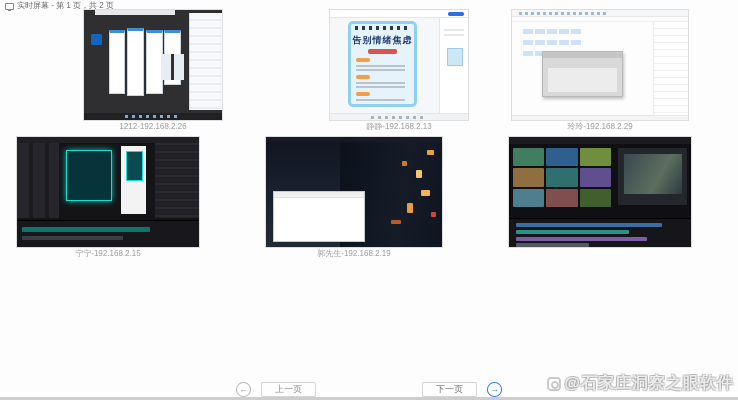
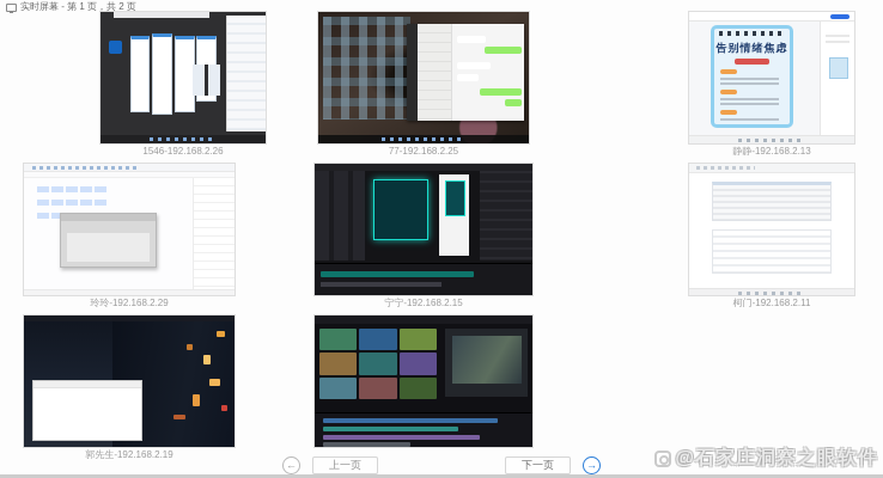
  实时屏幕 - 第 1 页，共 2 页
- 1212-192.168.2.26
+ 1546-192.168.2.26
+ 77-192.168.2.25
  告别情绪焦虑
  静静-192.168.2.13
  玲玲-192.168.2.29
  宁宁-192.168.2.15
+ 柯门-192.168.2.11
  郭先生-192.168.2.19
  ←
  上一页
  下一页
  →
  @石家庄洞察之眼软件
